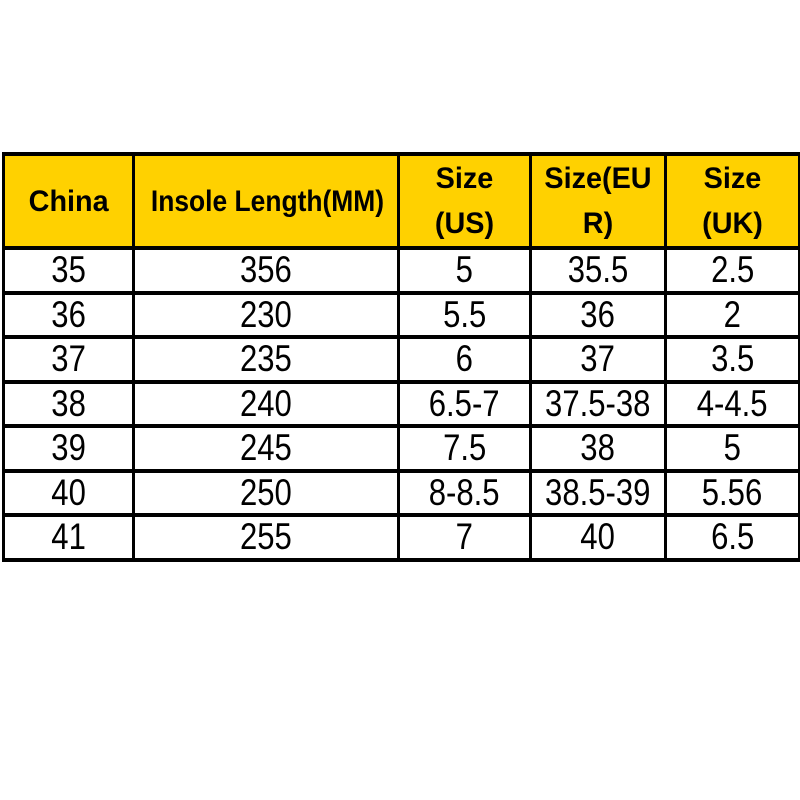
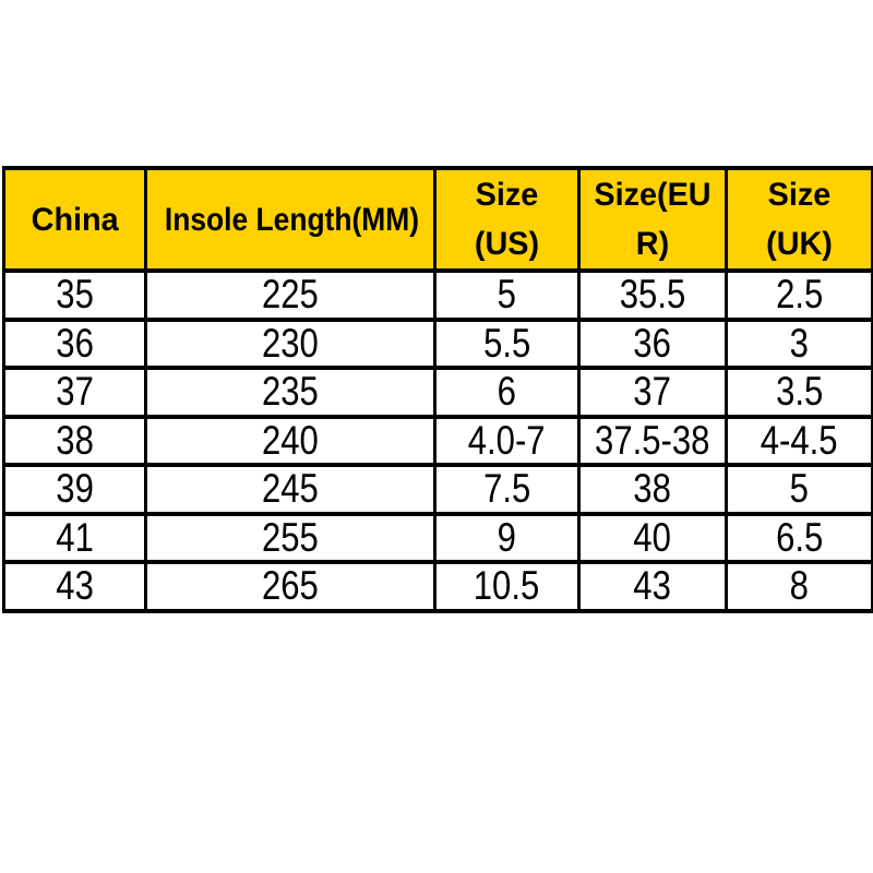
  China	Insole Length(MM)	Size (US)	Size(EU R)	Size (UK)
- 35	356	5	35.5	2.5
+ 35	225	5	35.5	2.5
- 36	230	5.5	36	2
+ 36	230	5.5	36	3
  37	235	6	37	3.5
- 38	240	6.5-7	37.5-38	4-4.5
+ 38	240	4.0-7	37.5-38	4-4.5
  39	245	7.5	38	5
- 40	250	8-8.5	38.5-39	5.56
- 41	255	7	40	6.5
+ 41	255	9	40	6.5
+ 43	265	10.5	43	8
